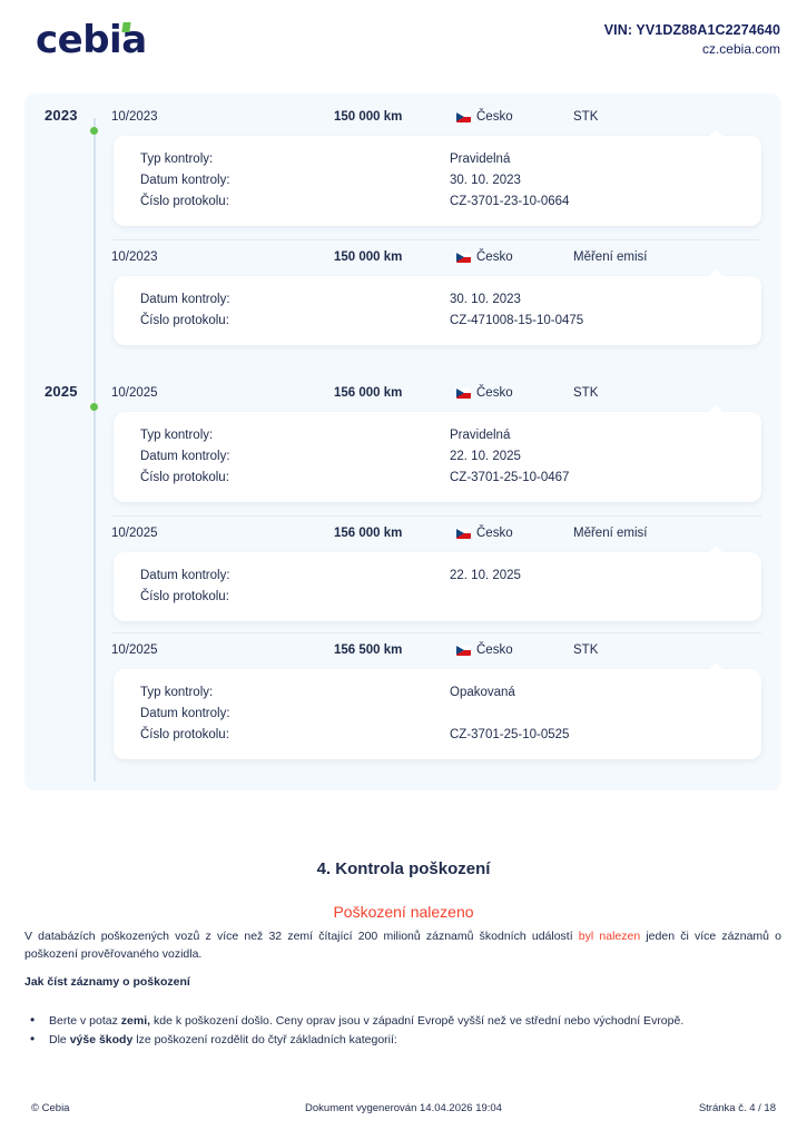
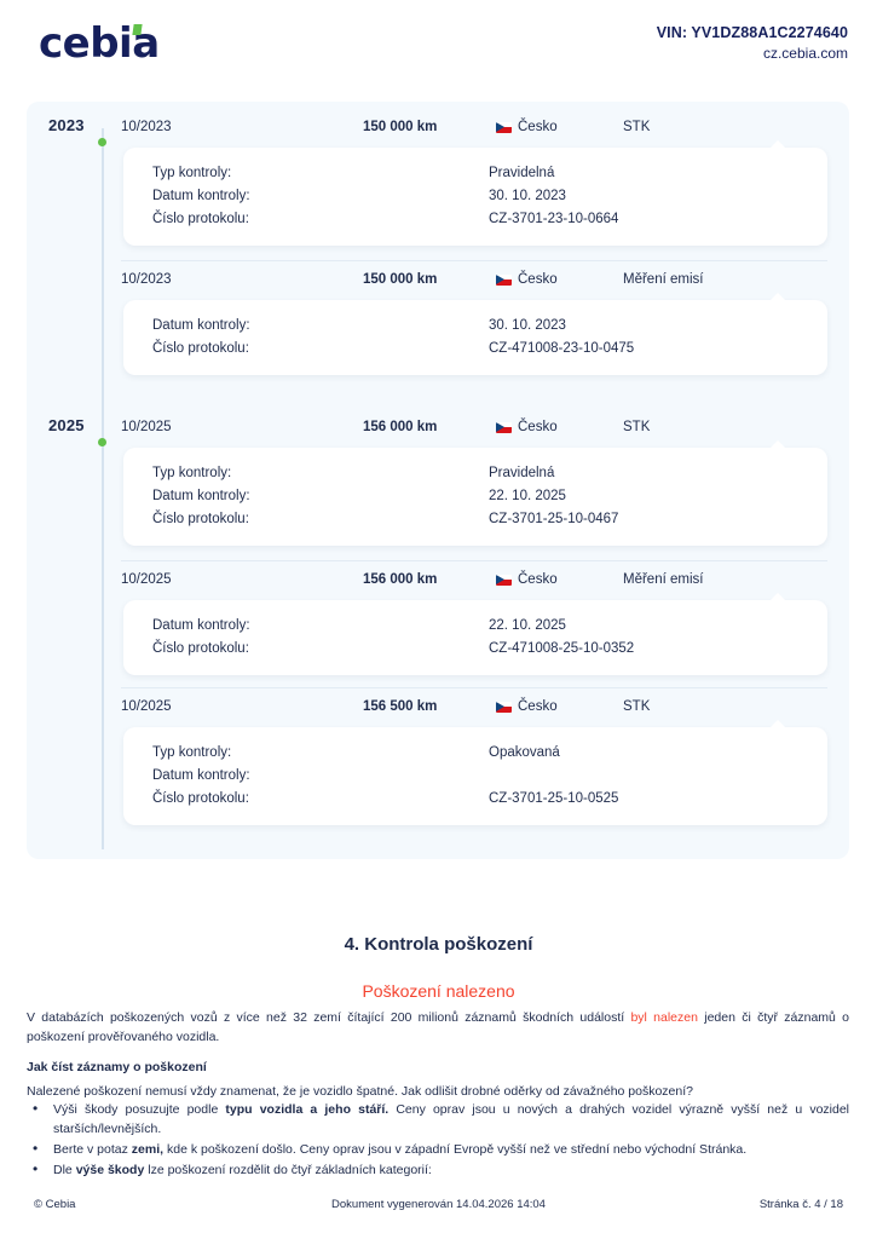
  cebia
  VIN: YV1DZ88A1C2274640
  cz.cebia.com
  2023
  10/2023
  150 000 km
  Česko
  STK
  Typ kontroly:
  Pravidelná
  Datum kontroly:
  30. 10. 2023
  Číslo protokolu:
  CZ-3701-23-10-0664
  10/2023
  150 000 km
  Česko
  Měření emisí
  Datum kontroly:
  30. 10. 2023
  Číslo protokolu:
- CZ-471008-15-10-0475
+ CZ-471008-23-10-0475
  2025
  10/2025
  156 000 km
  Česko
  STK
  Typ kontroly:
  Pravidelná
  Datum kontroly:
  22. 10. 2025
  Číslo protokolu:
  CZ-3701-25-10-0467
  10/2025
  156 000 km
  Česko
  Měření emisí
  Datum kontroly:
  22. 10. 2025
  Číslo protokolu:
+ CZ-471008-25-10-0352
  10/2025
  156 500 km
  Česko
  STK
  Typ kontroly:
  Opakovaná
  Datum kontroly:
  Číslo protokolu:
  CZ-3701-25-10-0525
  4. Kontrola poškození
  Poškození nalezeno
- V databázích poškozených vozů z více než 32 zemí čítající 200 milionů záznamů škodních událostí byl nalezen jeden či více záznamů o poškození prověřovaného vozidla.
+ V databázích poškozených vozů z více než 32 zemí čítající 200 milionů záznamů škodních událostí byl nalezen jeden či čtyř záznamů o poškození prověřovaného vozidla.
  Jak číst záznamy o poškození
+ Nalezené poškození nemusí vždy znamenat, že je vozidlo špatné. Jak odlišit drobné oděrky od závažného poškození?
+ Výši škody posuzujte podle typu vozidla a jeho stáří. Ceny oprav jsou u nových a drahých vozidel výrazně vyšší než u vozidel starších/levnějších.
- Berte v potaz zemi, kde k poškození došlo. Ceny oprav jsou v západní Evropě vyšší než ve střední nebo východní Evropě.
+ Berte v potaz zemi, kde k poškození došlo. Ceny oprav jsou v západní Evropě vyšší než ve střední nebo východní Stránka.
  Dle výše škody lze poškození rozdělit do čtyř základních kategorií:
  © Cebia
- Dokument vygenerován 14.04.2026 19:04
+ Dokument vygenerován 14.04.2026 14:04
  Stránka č. 4 / 18
